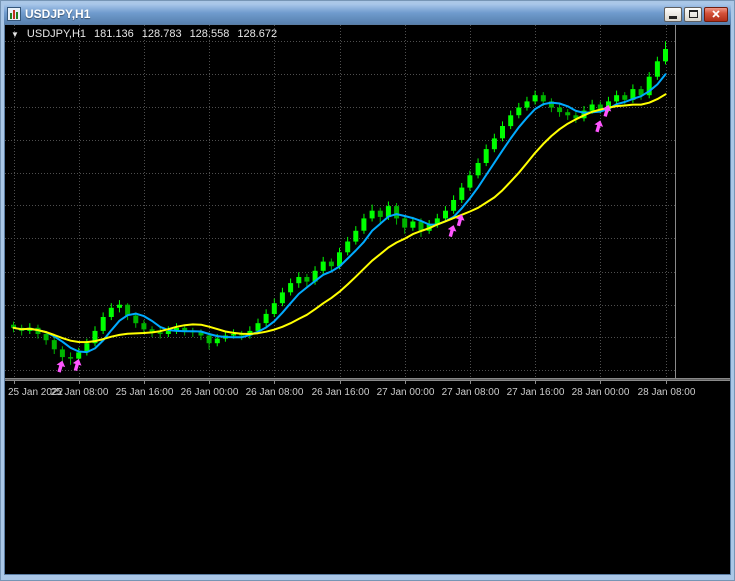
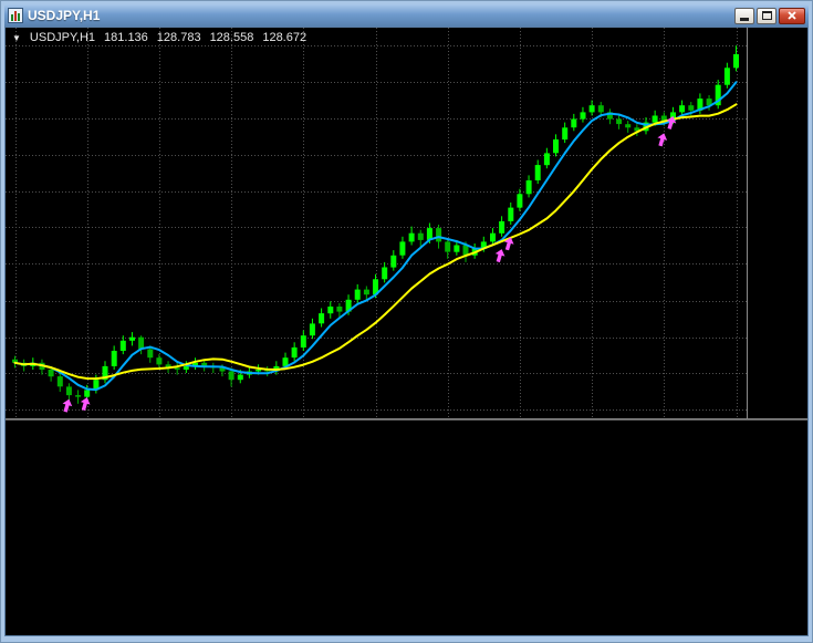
  USDJPY,H1
  ▼
  USDJPY,H1
  181.136
  128.783
  128.558
  128.672
- 25 Jan 2022
- 25 Jan 08:00
- 25 Jan 16:00
- 26 Jan 00:00
- 26 Jan 08:00
- 26 Jan 16:00
- 27 Jan 00:00
- 27 Jan 08:00
- 27 Jan 16:00
- 28 Jan 00:00
- 28 Jan 08:00
